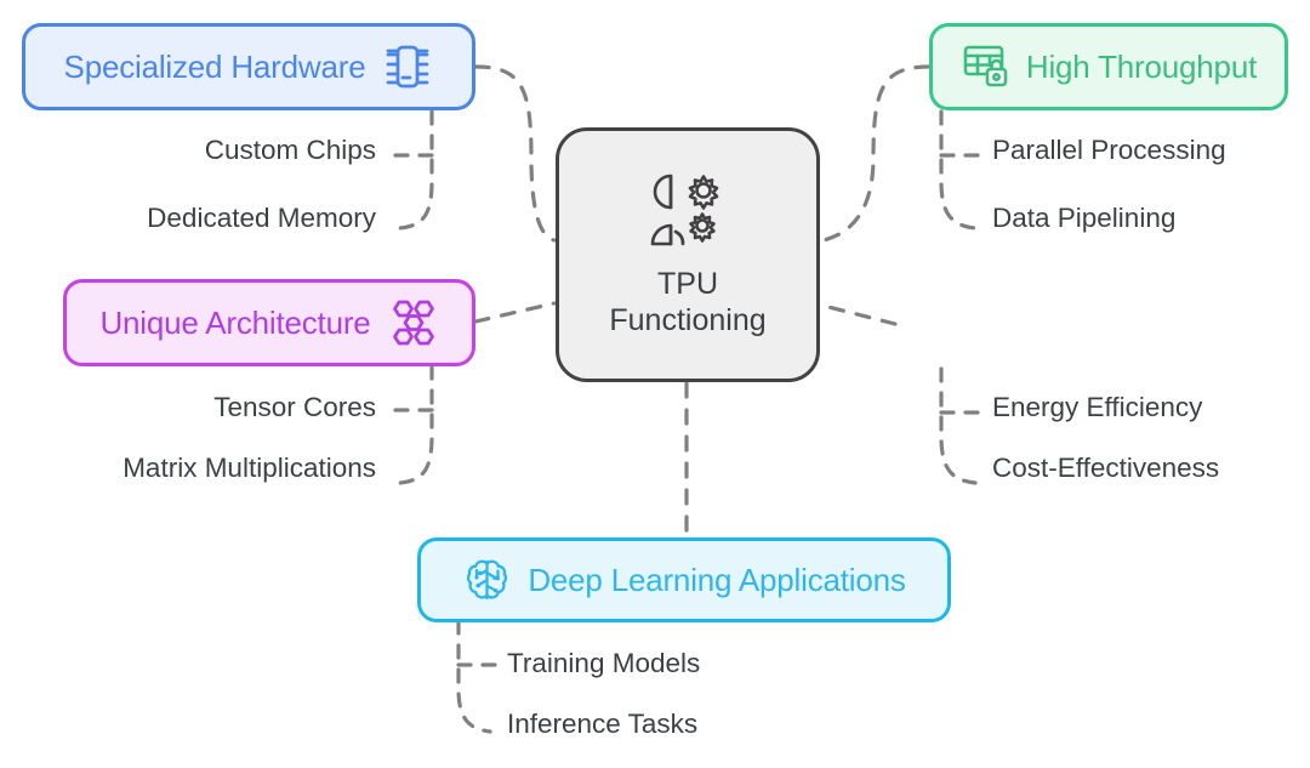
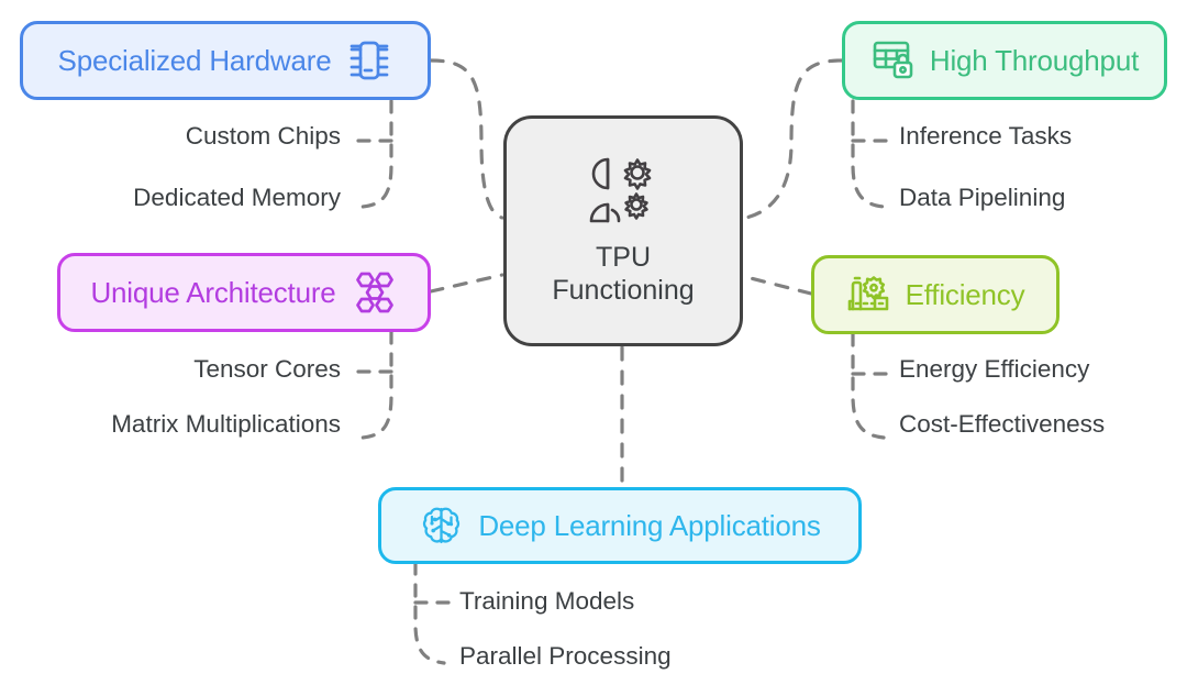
  TPU
  Functioning
  Specialized Hardware
  Custom Chips
  Dedicated Memory
  Unique Architecture
  Tensor Cores
  Matrix Multiplications
  High Throughput
- Parallel Processing
+ Inference Tasks
  Data Pipelining
+ Efficiency
  Energy Efficiency
  Cost-Effectiveness
  Deep Learning Applications
  Training Models
- Inference Tasks
+ Parallel Processing
